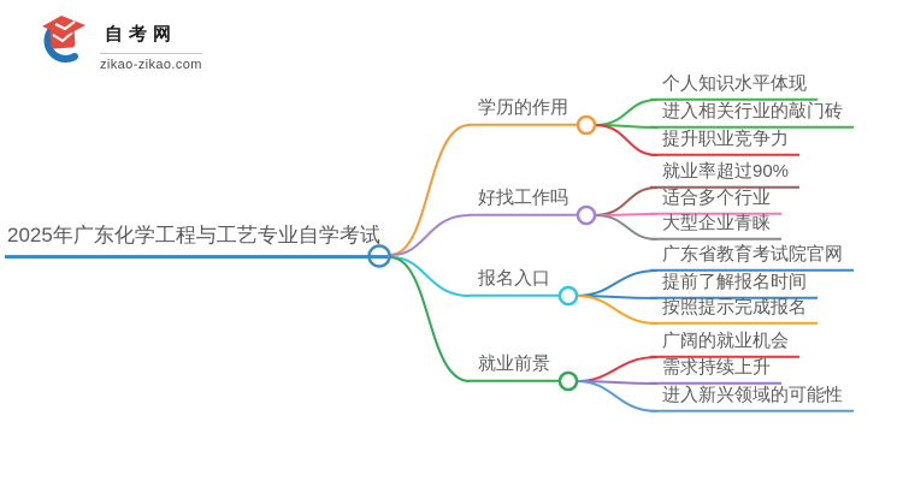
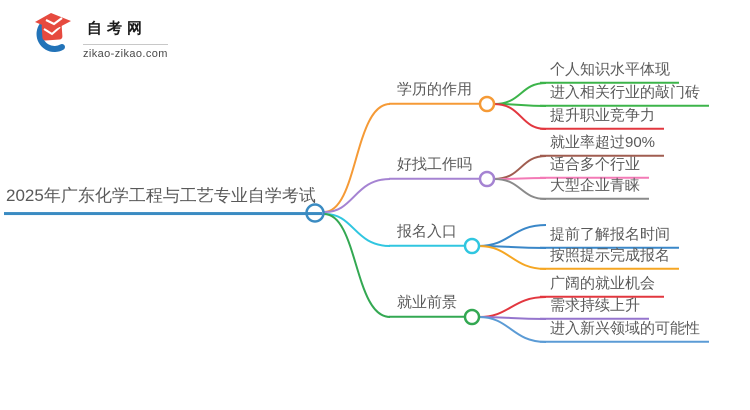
  自考网
  zikao-zikao.com
  2025年广东化学工程与工艺专业自学考试
  学历的作用
  好找工作吗
  报名入口
  就业前景
  个人知识水平体现
  进入相关行业的敲门砖
  提升职业竞争力
  就业率超过90%
  适合多个行业
  大型企业青睐
- 广东省教育考试院官网
  提前了解报名时间
  按照提示完成报名
  广阔的就业机会
  需求持续上升
  进入新兴领域的可能性
